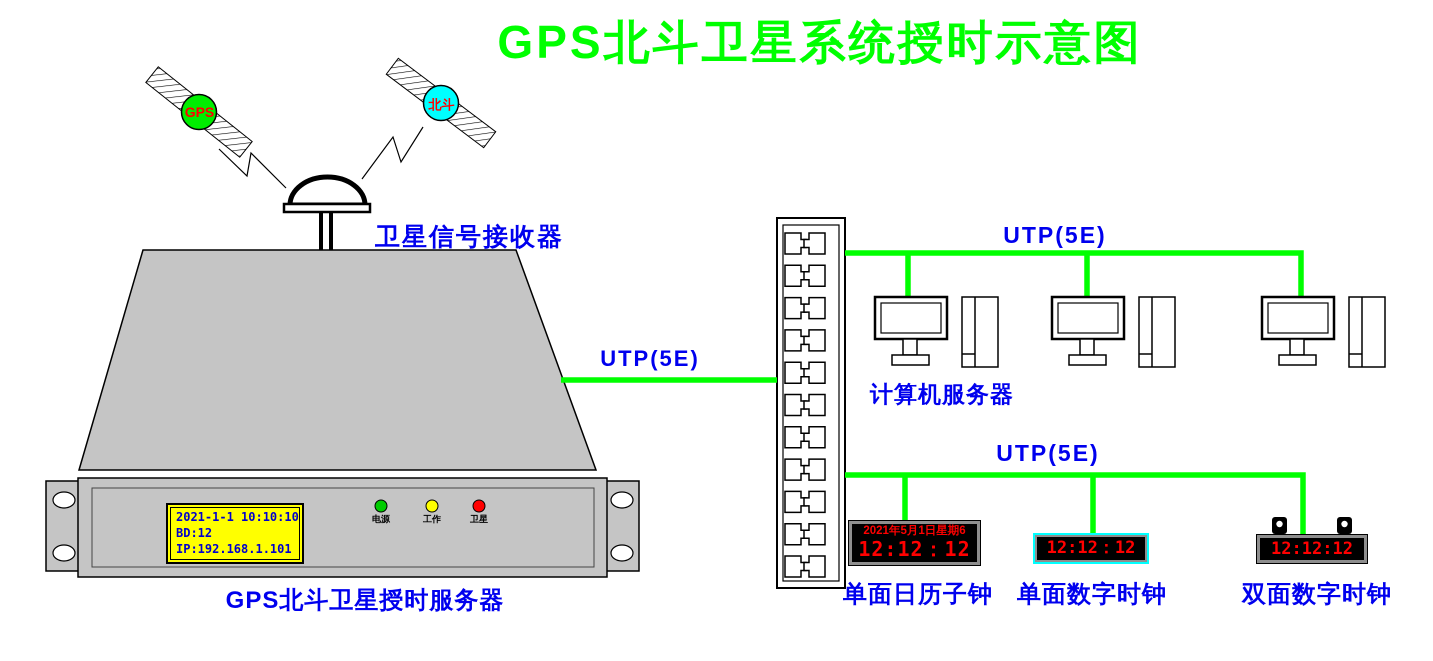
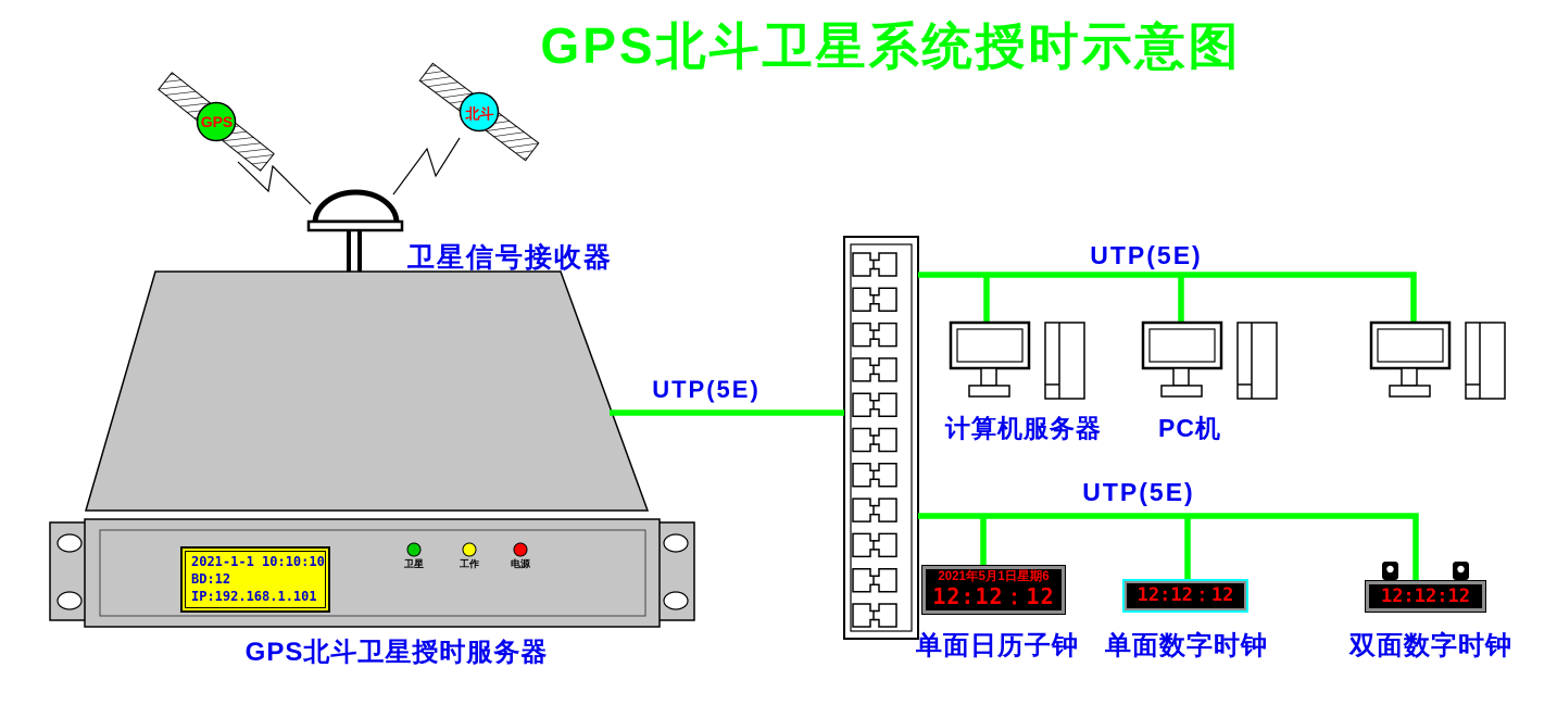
  GPS北斗卫星系统授时示意图
  GPS
  北斗
  卫星信号接收器
  GPS北斗卫星授时服务器
  UTP(5E)
  UTP(5E)
  UTP(5E)
  计算机服务器
+ PC机
  2021-1-1 10:10:10
  BD:12
  IP:192.168.1.101
- 电源
+ 卫星
  工作
- 卫星
+ 电源
  2021年5月1日星期6
  12:12：12
  12:12：12
  12:12:12
  单面日历子钟
  单面数字时钟
  双面数字时钟
